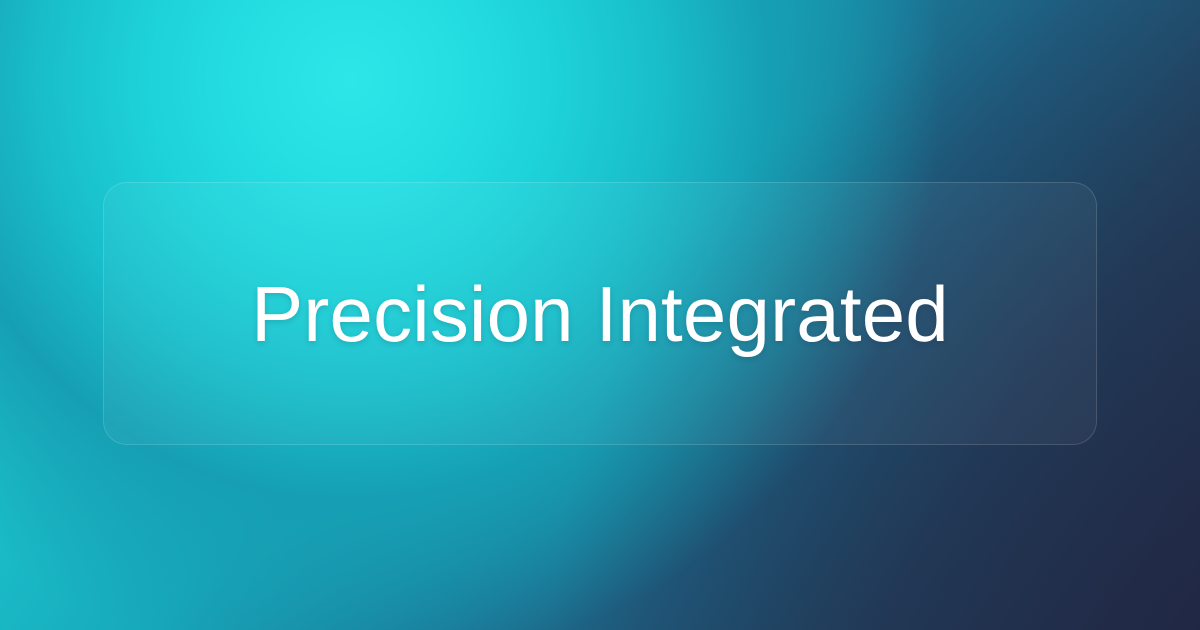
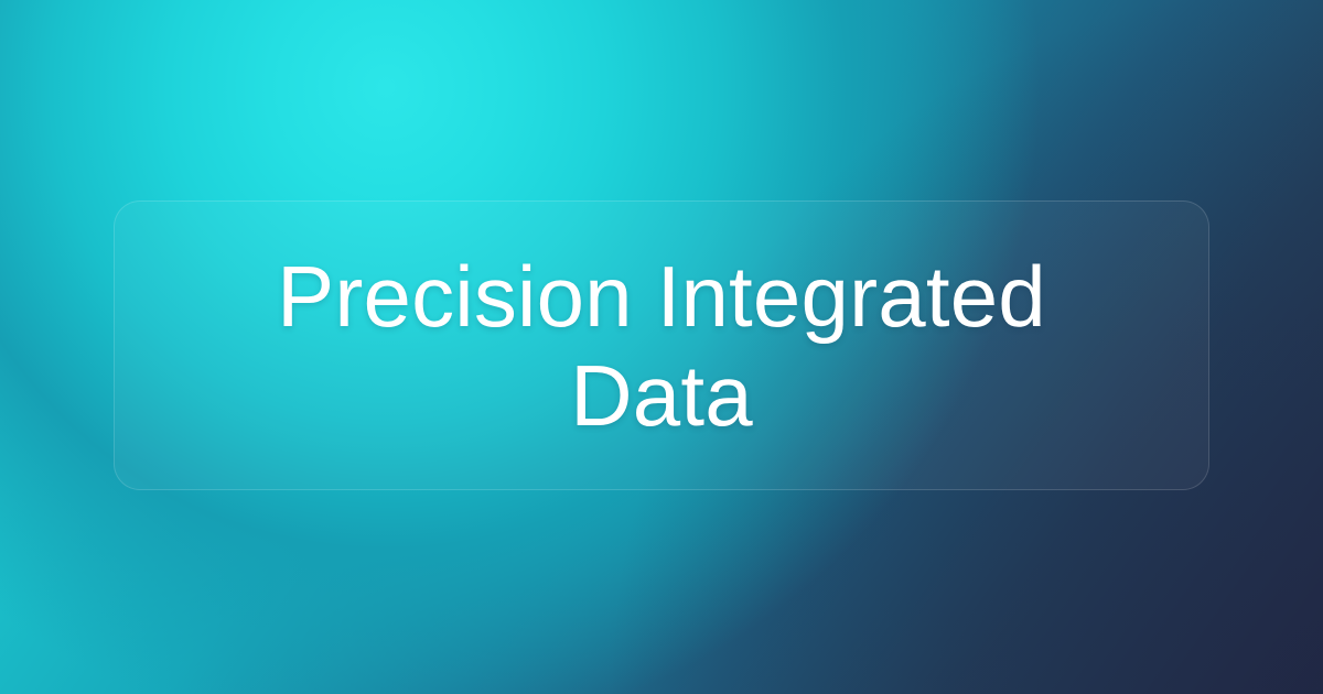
  Precision Integrated
+ Data
